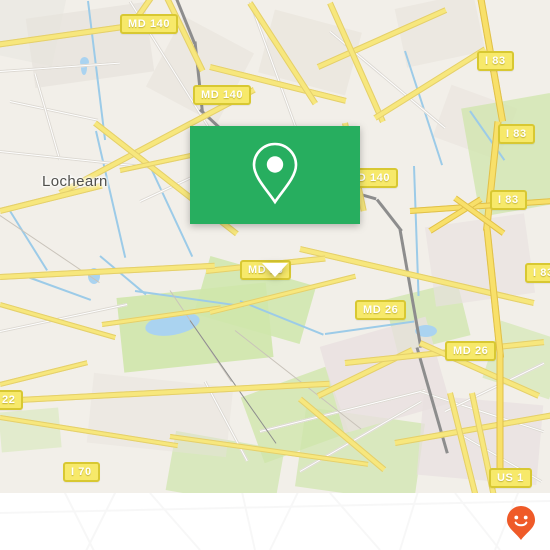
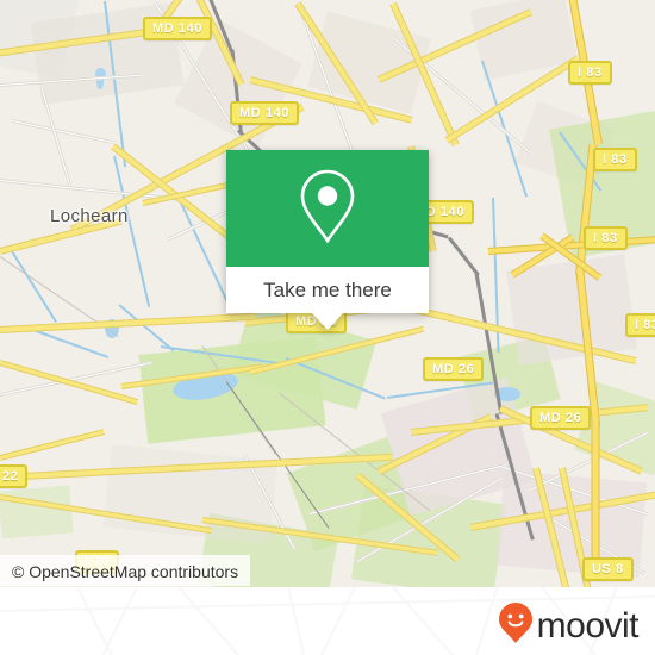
  Lochearn
  MD 140
  MD 140
  I 83
  I 83
  I 83
  D 140
  MD 26
  MD 26
  MD 26
  22
  I 70
- US 1
+ US 8
+ © OpenStreetMap contributors
+ Take me there
+ moovit
